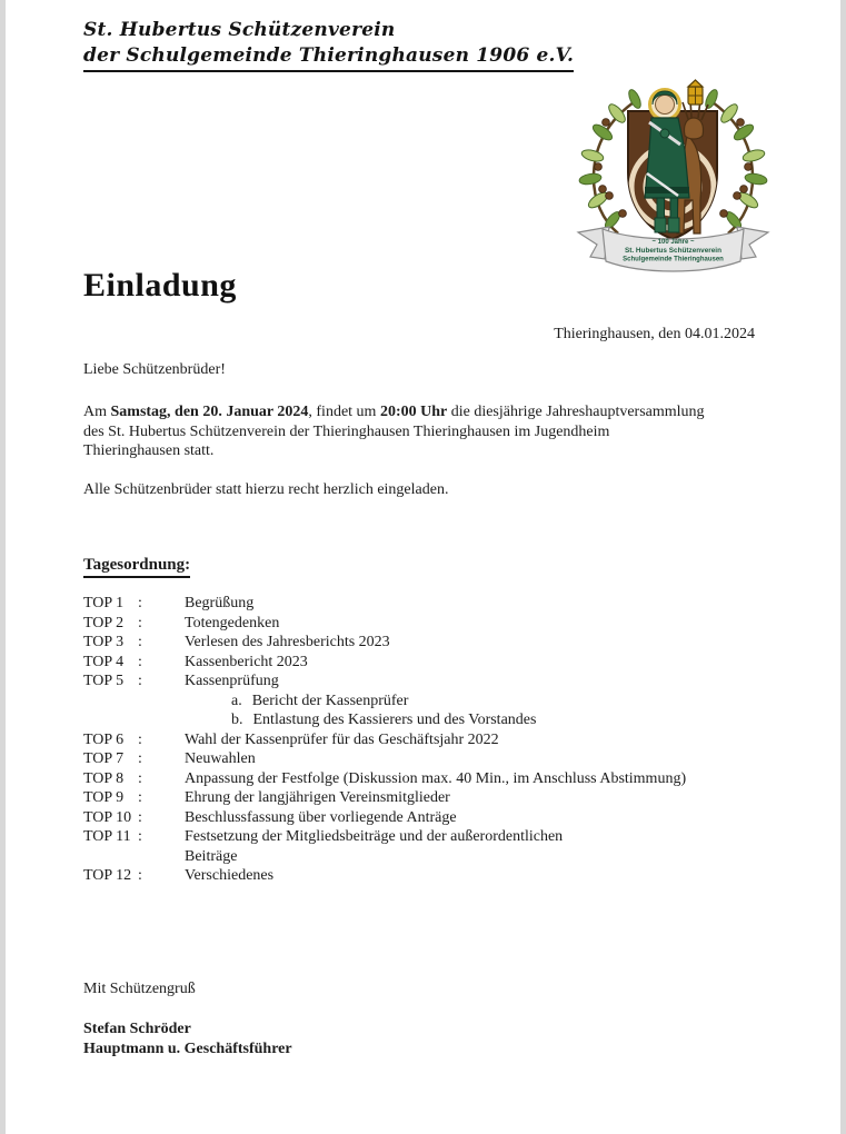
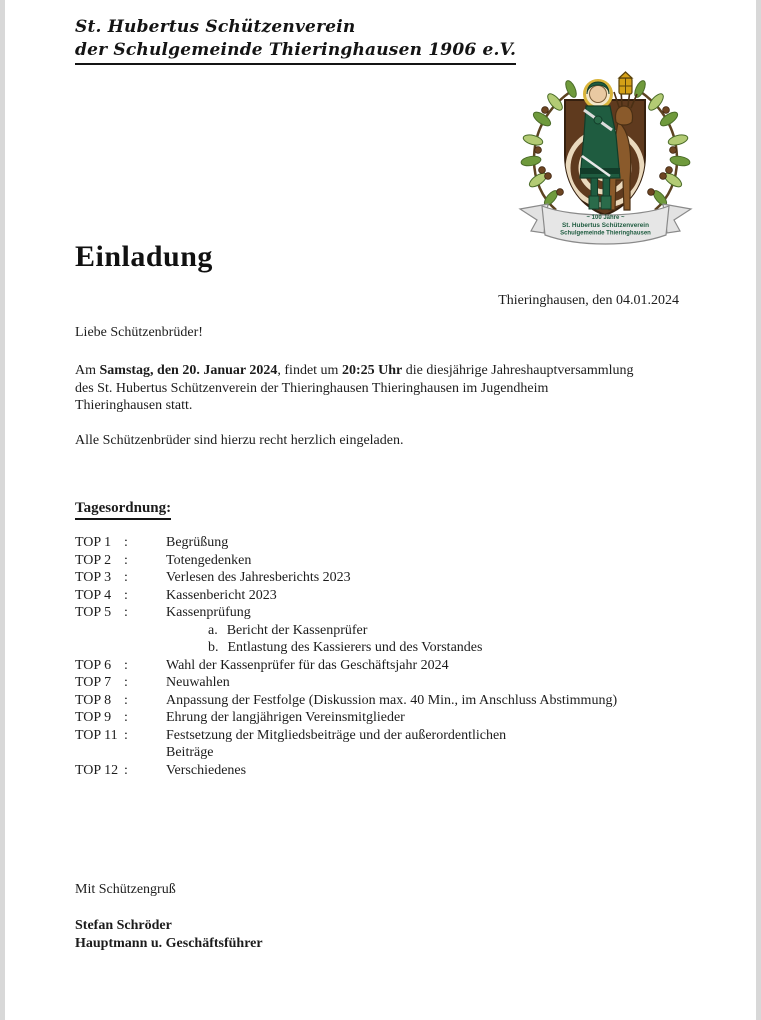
  St. Hubertus Schützenverein
  der Schulgemeinde Thieringhausen 1906 e.V.
  Einladung
  Thieringhausen, den 04.01.2024
  Liebe Schützenbrüder!
- Am Samstag, den 20. Januar 2024, findet um 20:00 Uhr die diesjährige Jahreshauptversammlung
+ Am Samstag, den 20. Januar 2024, findet um 20:25 Uhr die diesjährige Jahreshauptversammlung
  des St. Hubertus Schützenverein der Thieringhausen Thieringhausen im Jugendheim
  Thieringhausen statt.
- Alle Schützenbrüder statt hierzu recht herzlich eingeladen.
+ Alle Schützenbrüder sind hierzu recht herzlich eingeladen.
  Tagesordnung:
  TOP 1 :
  Begrüßung
  TOP 2 :
  Totengedenken
  TOP 3 :
  Verlesen des Jahresberichts 2023
  TOP 4 :
  Kassenbericht 2023
  TOP 5 :
  Kassenprüfung
  a. Bericht der Kassenprüfer
  b. Entlastung des Kassierers und des Vorstandes
  TOP 6 :
- Wahl der Kassenprüfer für das Geschäftsjahr 2022
+ Wahl der Kassenprüfer für das Geschäftsjahr 2024
  TOP 7 :
  Neuwahlen
  TOP 8 :
  Anpassung der Festfolge (Diskussion max. 40 Min., im Anschluss Abstimmung)
  TOP 9 :
  Ehrung der langjährigen Vereinsmitglieder
- TOP 10 :
- Beschlussfassung über vorliegende Anträge
  TOP 11 :
  Festsetzung der Mitgliedsbeiträge und der außerordentlichen
  Beiträge
  TOP 12 :
  Verschiedenes
  Mit Schützengruß
  Stefan Schröder
  Hauptmann u. Geschäftsführer
